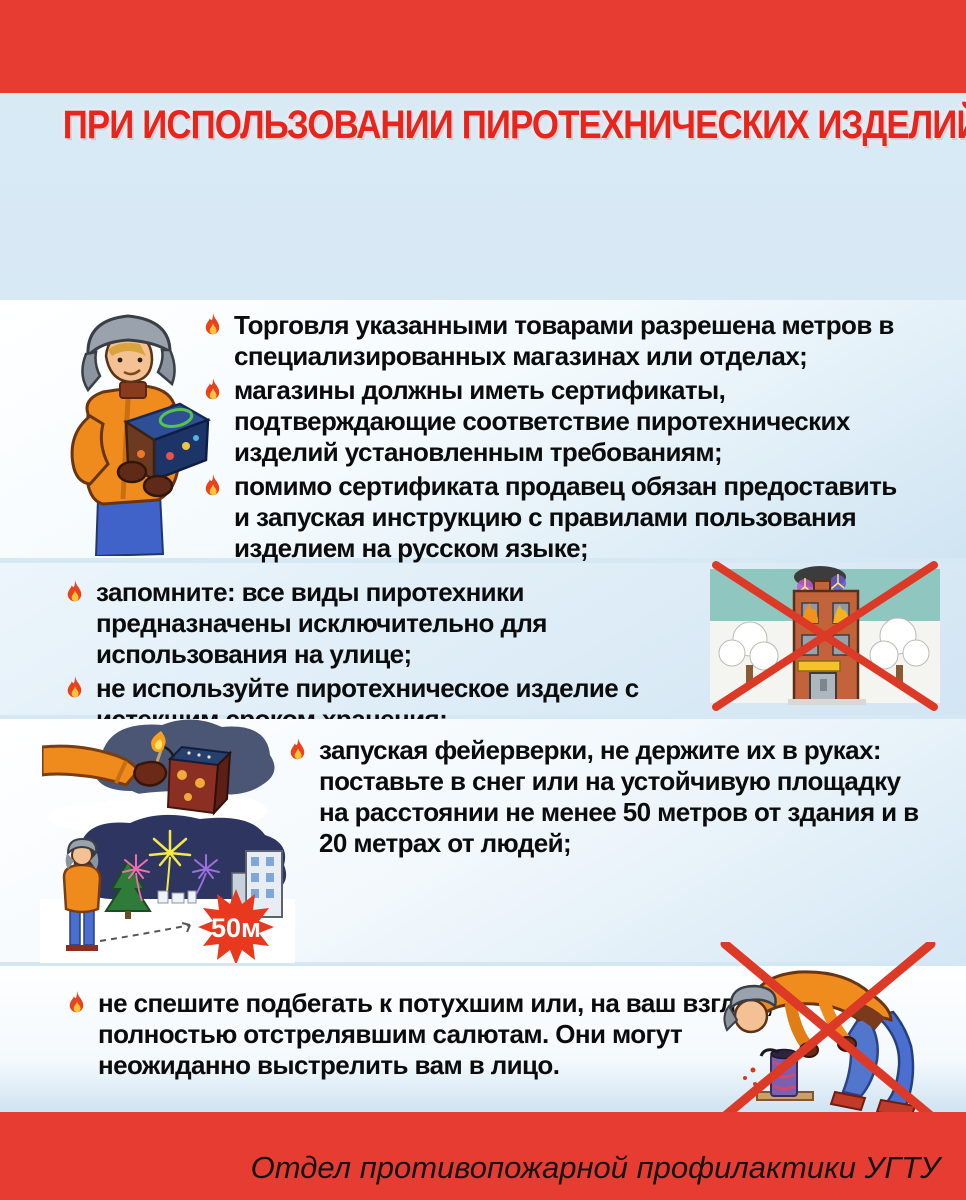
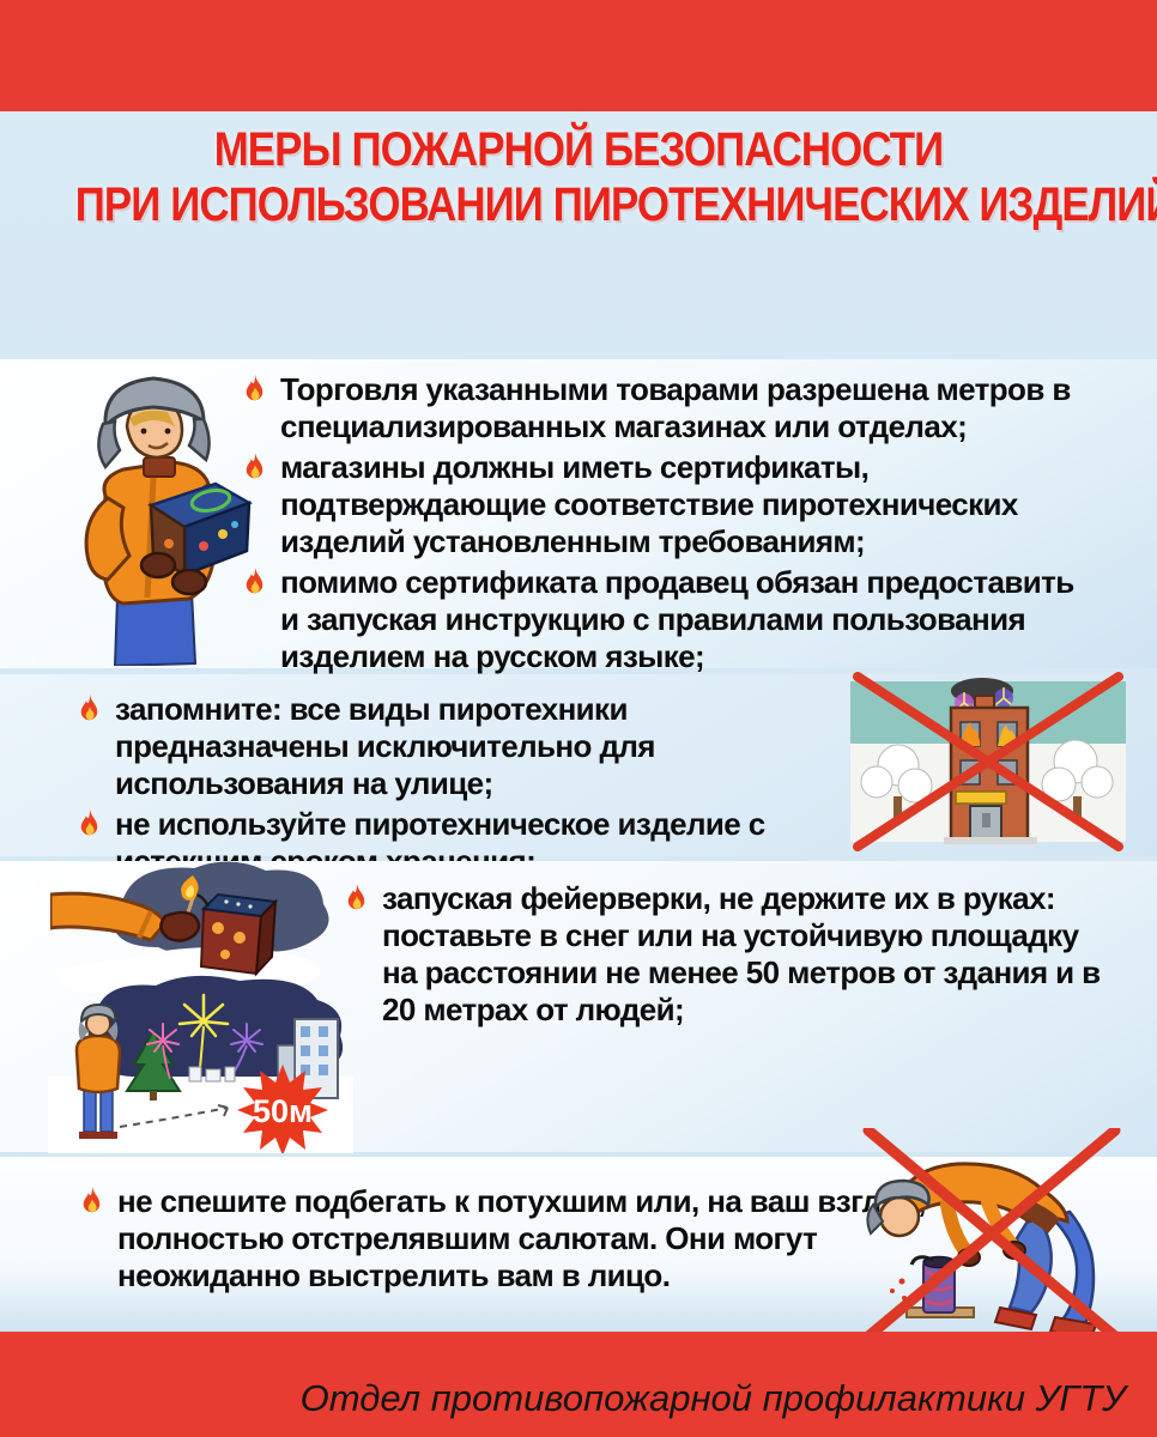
+ МЕРЫ ПОЖАРНОЙ БЕЗОПАСНОСТИ
  ПРИ ИСПОЛЬЗОВАНИИ ПИРОТЕХНИЧЕСКИХ ИЗДЕЛИ
  Торговля указанными товарами разрешена метров в специализированных магазинах или отделах;
  магазины должны иметь сертификаты, подтверждающие соответствие пиротехнических изделий установленным требованиям;
  помимо сертификата продавец обязан предоставить и запуская инструкцию с правилами пользования изделием на русском языке;
  запомните: все виды пиротехники предназначены исключительно для использования на улице;
  50м
  запуская фейерверки, не держите их в руках: поставьте в снег или на устойчивую площадку на расстоянии не менее 50 метров от здания и в 20 метрах от людей;
  не спешите подбегать к потухшим или, на ваш взгл полностью отстрелявшим салютам. Они могут неожиданно выстрелить вам в лицо.
  Отдел противопожарной профилактики УГТУ
